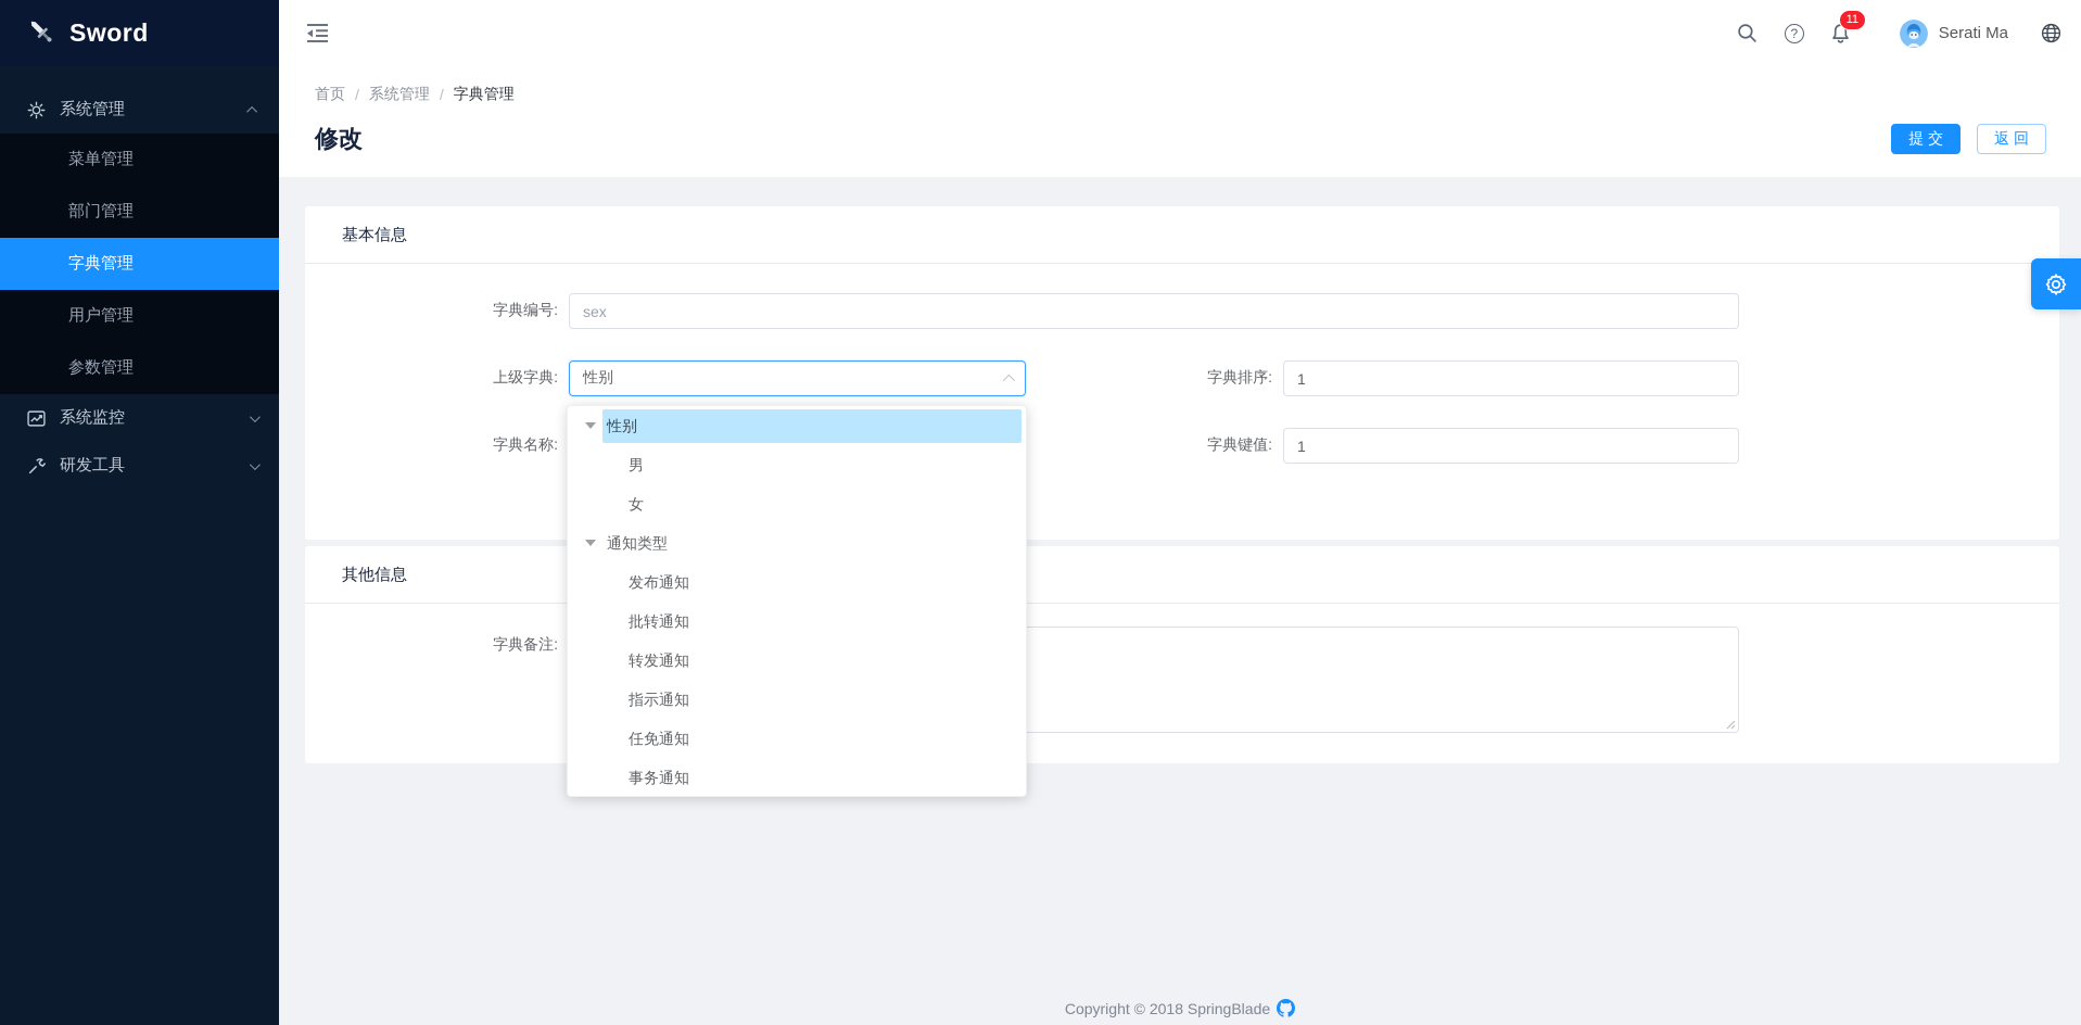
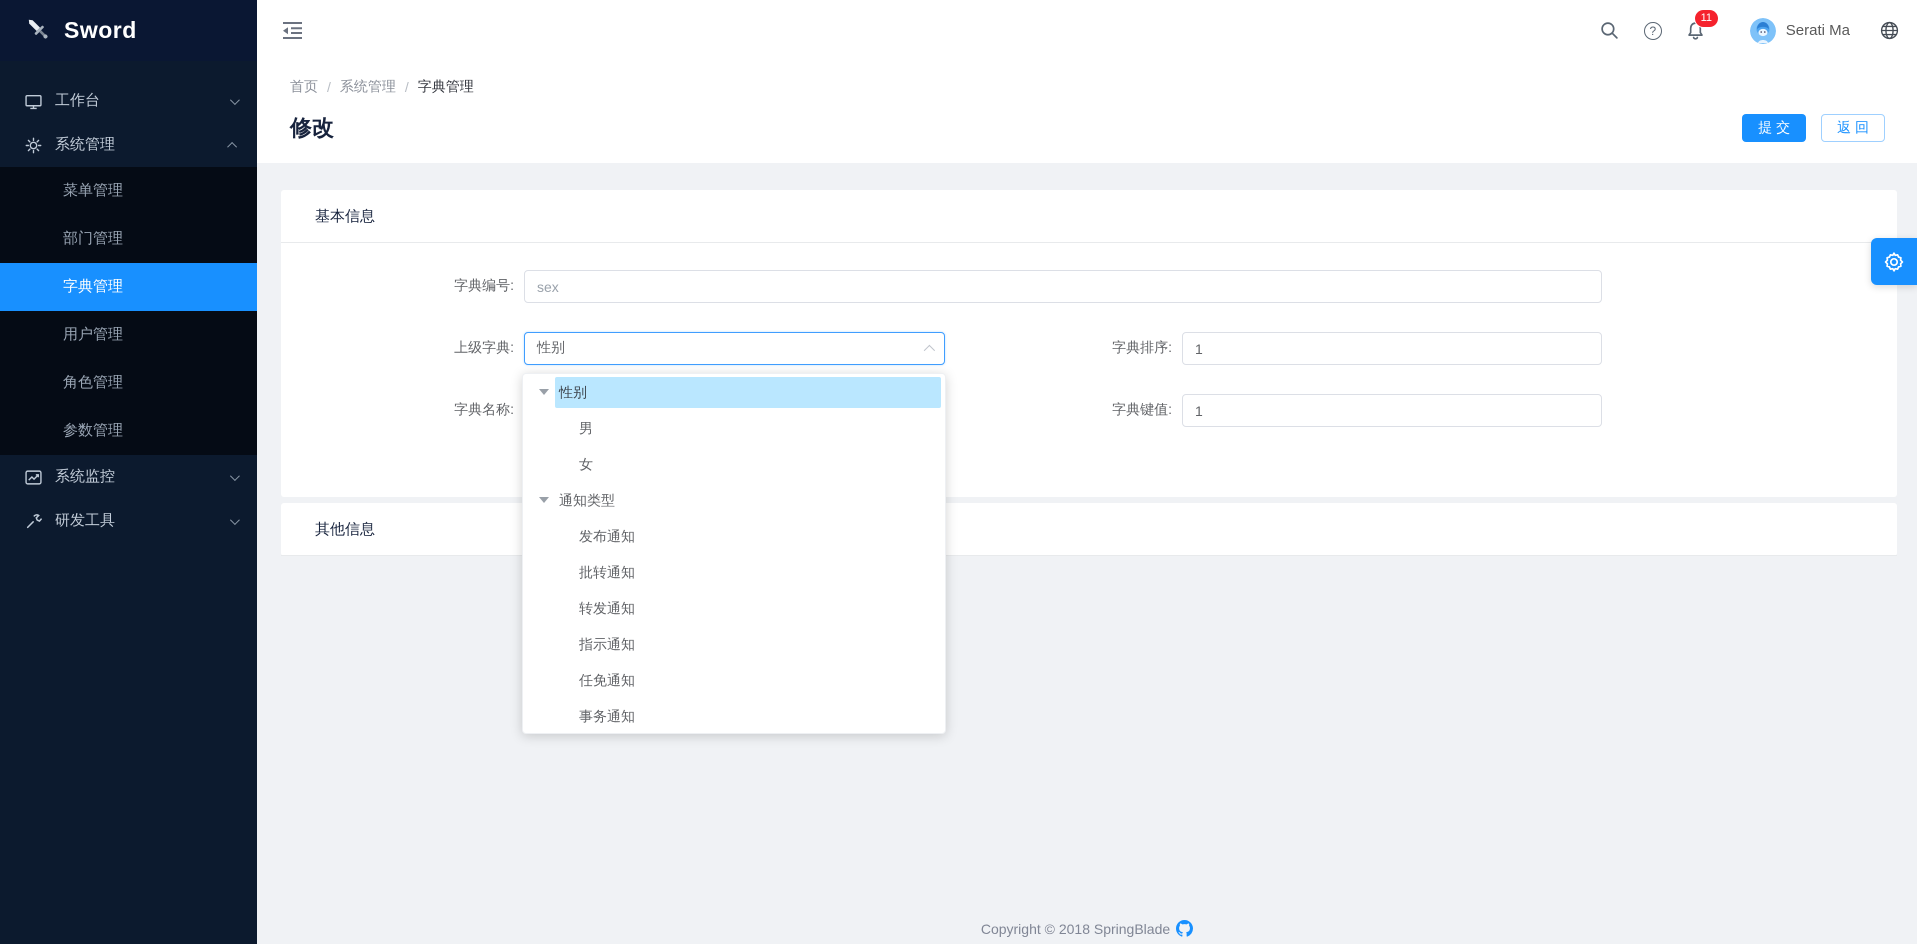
  Sword
+ 工作台
  系统管理
  菜单管理
  部门管理
  字典管理
  用户管理
+ 角色管理
  参数管理
  系统监控
  研发工具
  ?
  11
  Serati Ma
  首页
  /
  系统管理
  /
  字典管理
  修改
  提 交
  返 回
  基本信息
  字典编号:
  sex
  上级字典:
  性别
  字典排序:
  1
  字典名称:
  字典键值:
  1
  其他信息
- 字典备注:
  Copyright © 2018 SpringBlade
  性别
  男
  女
  通知类型
  发布通知
  批转通知
  转发通知
  指示通知
  任免通知
  事务通知
